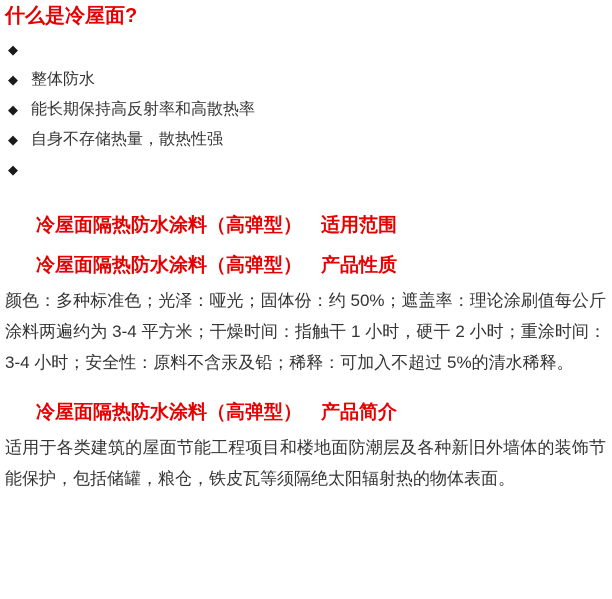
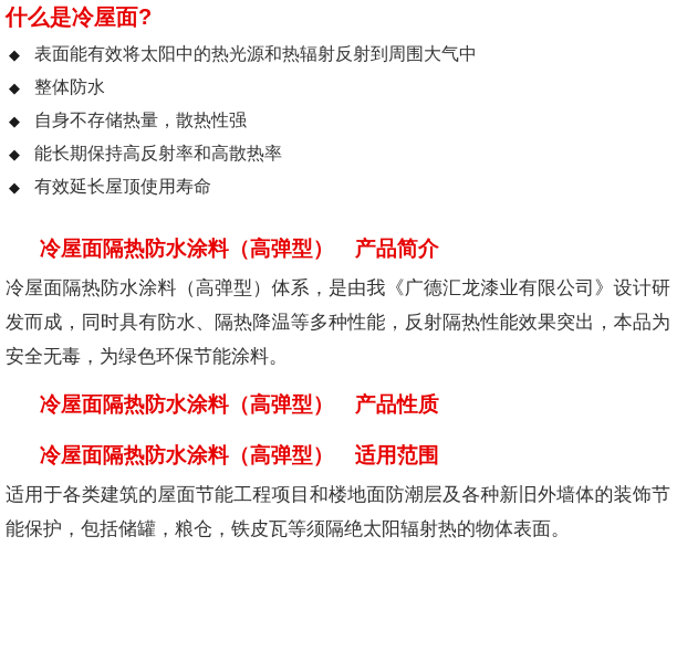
  什么是冷屋面?
  ◆
+ 表面能有效将太阳中的热光源和热辐射反射到周围大气中
  ◆
  整体防水
  ◆
- 能长期保持高反射率和高散热率
+ 自身不存储热量，散热性强
  ◆
- 自身不存储热量，散热性强
+ 能长期保持高反射率和高散热率
  ◆
+ 有效延长屋顶使用寿命
- 冷屋面隔热防水涂料（高弹型） 适用范围
+ 冷屋面隔热防水涂料（高弹型） 产品简介
+ 冷屋面隔热防水涂料（高弹型）体系，是由我《广德汇龙漆业有限公司》设计研发而成，同时具有防水、隔热降温等多种性能，反射隔热性能效果突出，本品为安全无毒，为绿色环保节能涂料。
  冷屋面隔热防水涂料（高弹型） 产品性质
- 颜色：多种标准色；光泽：哑光；固体份：约 50%；遮盖率：理论涂刷值每公斤涂料两遍约为 3-4 平方米；干燥时间：指触干 1 小时，硬干 2 小时；重涂时间：3-4 小时；安全性：原料不含汞及铅；稀释：可加入不超过 5%的清水稀释。
- 冷屋面隔热防水涂料（高弹型） 产品简介
+ 冷屋面隔热防水涂料（高弹型） 适用范围
  适用于各类建筑的屋面节能工程项目和楼地面防潮层及各种新旧外墙体的装饰节能保护，包括储罐，粮仓，铁皮瓦等须隔绝太阳辐射热的物体表面。
